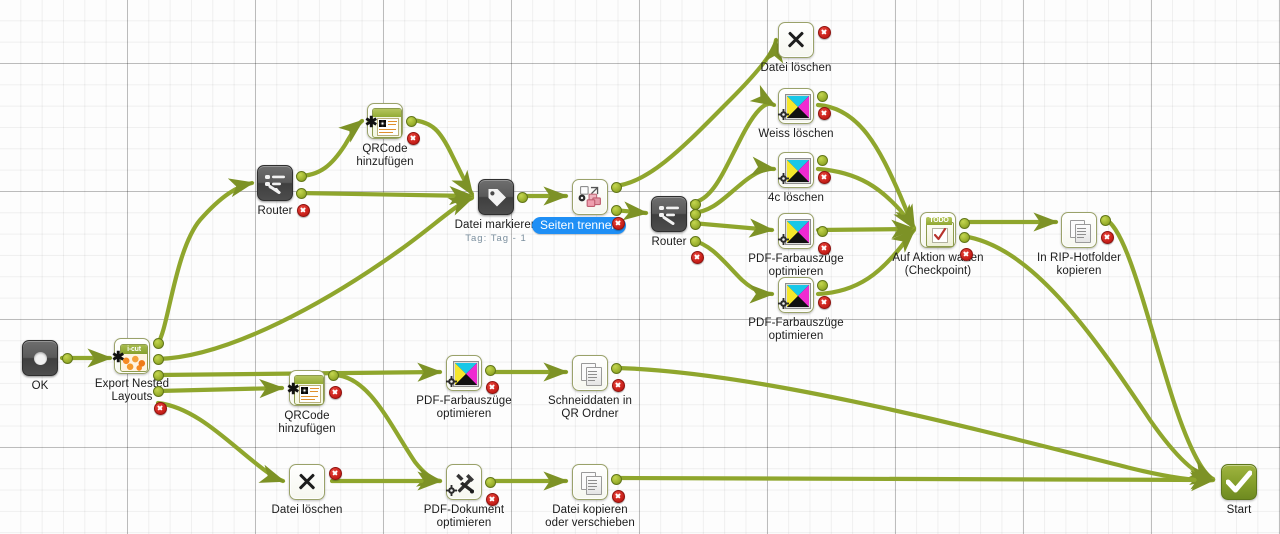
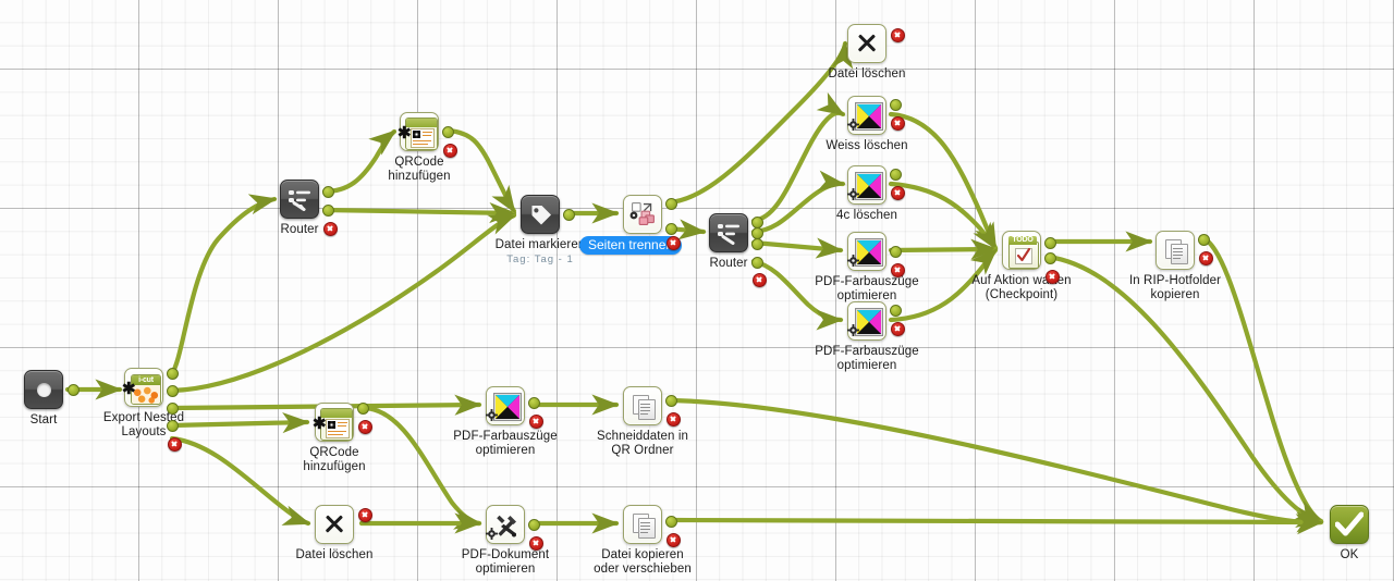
- OK
+ Start
  ✱
  Export Nested
  Layouts
  Router
  ✱
  QRCode
  hinzufügen
  Datei markiere
  Tag: Tag - 1
  Seiten trenne
  Router
  Datei löschen
  Weiss löschen
  4c löschen
  PDF-Farbauszüge
  optimieren
  PDF-Farbauszüge
  optimieren
  Auf Aktion wen
  (Checkpoint)
  In RIP-Hotfolder
  kopieren
  ✱
  QRCode
  hinzufügen
  PDF-Farbauszüge
  optimieren
  Schneiddaten in
  QR Ordner
  Datei löschen
  PDF-Dokument
  optimieren
  Datei kopieren
  oder verschieben
- Start
+ OK
